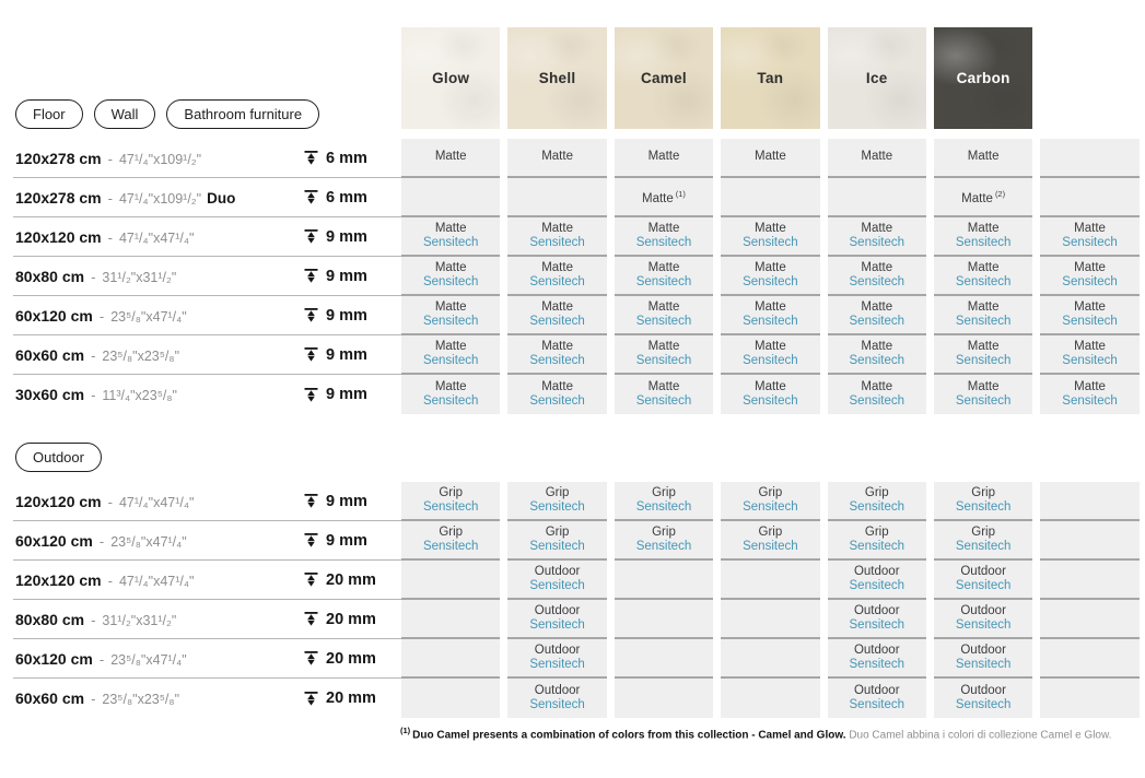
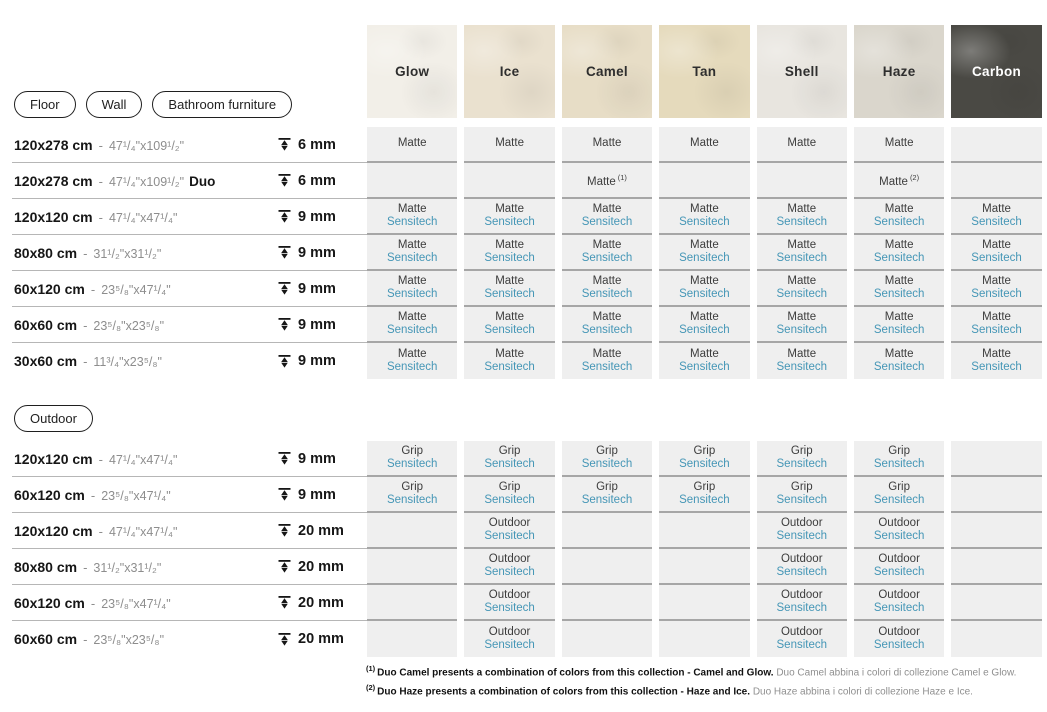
  Glow
- Shell
+ Ice
  Camel
  Tan
- Ice
+ Shell
+ Haze
  Carbon
  Floor
  Wall
  Bathroom furniture
  120x278 cm
  -
  47¹/₄"x109¹/₂"
  6 mm
  Matte
  Matte
  Matte
  Matte
  Matte
  Matte
  120x278 cm
  -
  47¹/₄"x109¹/₂"
  Duo
  6 mm
  Matte (1)
  Matte (2)
  120x120 cm
  -
  47¹/₄"x47¹/₄"
  9 mm
  Matte
  Sensitech
  Matte
  Sensitech
  Matte
  Sensitech
  Matte
  Sensitech
  Matte
  Sensitech
  Matte
  Sensitech
  Matte
  Sensitech
  80x80 cm
  -
  31¹/₂"x31¹/₂"
  9 mm
  Matte
  Sensitech
  Matte
  Sensitech
  Matte
  Sensitech
  Matte
  Sensitech
  Matte
  Sensitech
  Matte
  Sensitech
  Matte
  Sensitech
  60x120 cm
  -
  23⁵/₈"x47¹/₄"
  9 mm
  Matte
  Sensitech
  Matte
  Sensitech
  Matte
  Sensitech
  Matte
  Sensitech
  Matte
  Sensitech
  Matte
  Sensitech
  Matte
  Sensitech
  60x60 cm
  -
  23⁵/₈"x23⁵/₈"
  9 mm
  Matte
  Sensitech
  Matte
  Sensitech
  Matte
  Sensitech
  Matte
  Sensitech
  Matte
  Sensitech
  Matte
  Sensitech
  Matte
  Sensitech
  30x60 cm
  -
  11³/₄"x23⁵/₈"
  9 mm
  Matte
  Sensitech
  Matte
  Sensitech
  Matte
  Sensitech
  Matte
  Sensitech
  Matte
  Sensitech
  Matte
  Sensitech
  Matte
  Sensitech
  Outdoor
  120x120 cm
  -
  47¹/₄"x47¹/₄"
  9 mm
  Grip
  Sensitech
  Grip
  Sensitech
  Grip
  Sensitech
  Grip
  Sensitech
  Grip
  Sensitech
  Grip
  Sensitech
  60x120 cm
  -
  23⁵/₈"x47¹/₄"
  9 mm
  Grip
  Sensitech
  Grip
  Sensitech
  Grip
  Sensitech
  Grip
  Sensitech
  Grip
  Sensitech
  Grip
  Sensitech
  120x120 cm
  -
  47¹/₄"x47¹/₄"
  20 mm
  Outdoor
  Sensitech
  Outdoor
  Sensitech
  Outdoor
  Sensitech
  80x80 cm
  -
  31¹/₂"x31¹/₂"
  20 mm
  Outdoor
  Sensitech
  Outdoor
  Sensitech
  Outdoor
  Sensitech
  60x120 cm
  -
  23⁵/₈"x47¹/₄"
  20 mm
  Outdoor
  Sensitech
  Outdoor
  Sensitech
  Outdoor
  Sensitech
  60x60 cm
  -
  23⁵/₈"x23⁵/₈"
  20 mm
  Outdoor
  Sensitech
  Outdoor
  Sensitech
  Outdoor
  Sensitech
  (1) Duo Camel presents a combination of colors from this collection - Camel and Glow. Duo Camel abbina i colori di collezione Camel e Glow.
+ (2) Duo Haze presents a combination of colors from this collection - Haze and Ice. Duo Haze abbina i colori di collezione Haze e Ice.
